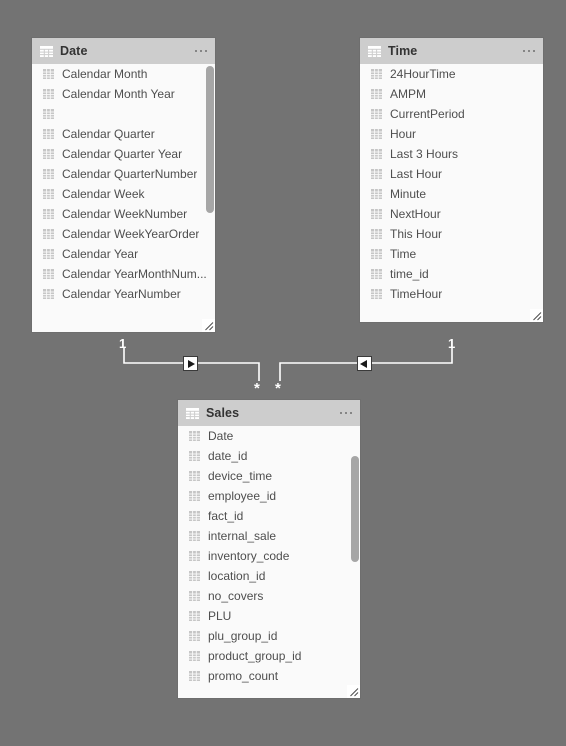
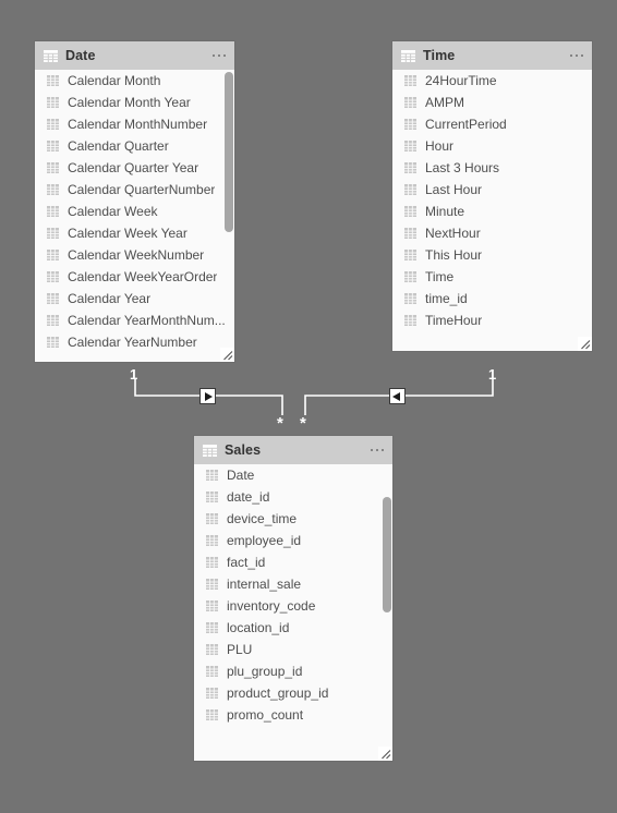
  1
  *
  1
  *
  Date
  Calendar Month
  Calendar Month Year
+ Calendar MonthNumber
  Calendar Quarter
  Calendar Quarter Year
  Calendar QuarterNumber
  Calendar Week
+ Calendar Week Year
  Calendar WeekNumber
  Calendar WeekYearOrder
  Calendar Year
  Calendar YearMonthNum...
  Calendar YearNumber
  Time
  24HourTime
  AMPM
  CurrentPeriod
  Hour
  Last 3 Hours
  Last Hour
  Minute
  NextHour
  This Hour
  Time
  time_id
  TimeHour
  Sales
  Date
  date_id
  device_time
  employee_id
  fact_id
  internal_sale
  inventory_code
  location_id
- no_covers
  PLU
  plu_group_id
  product_group_id
  promo_count
